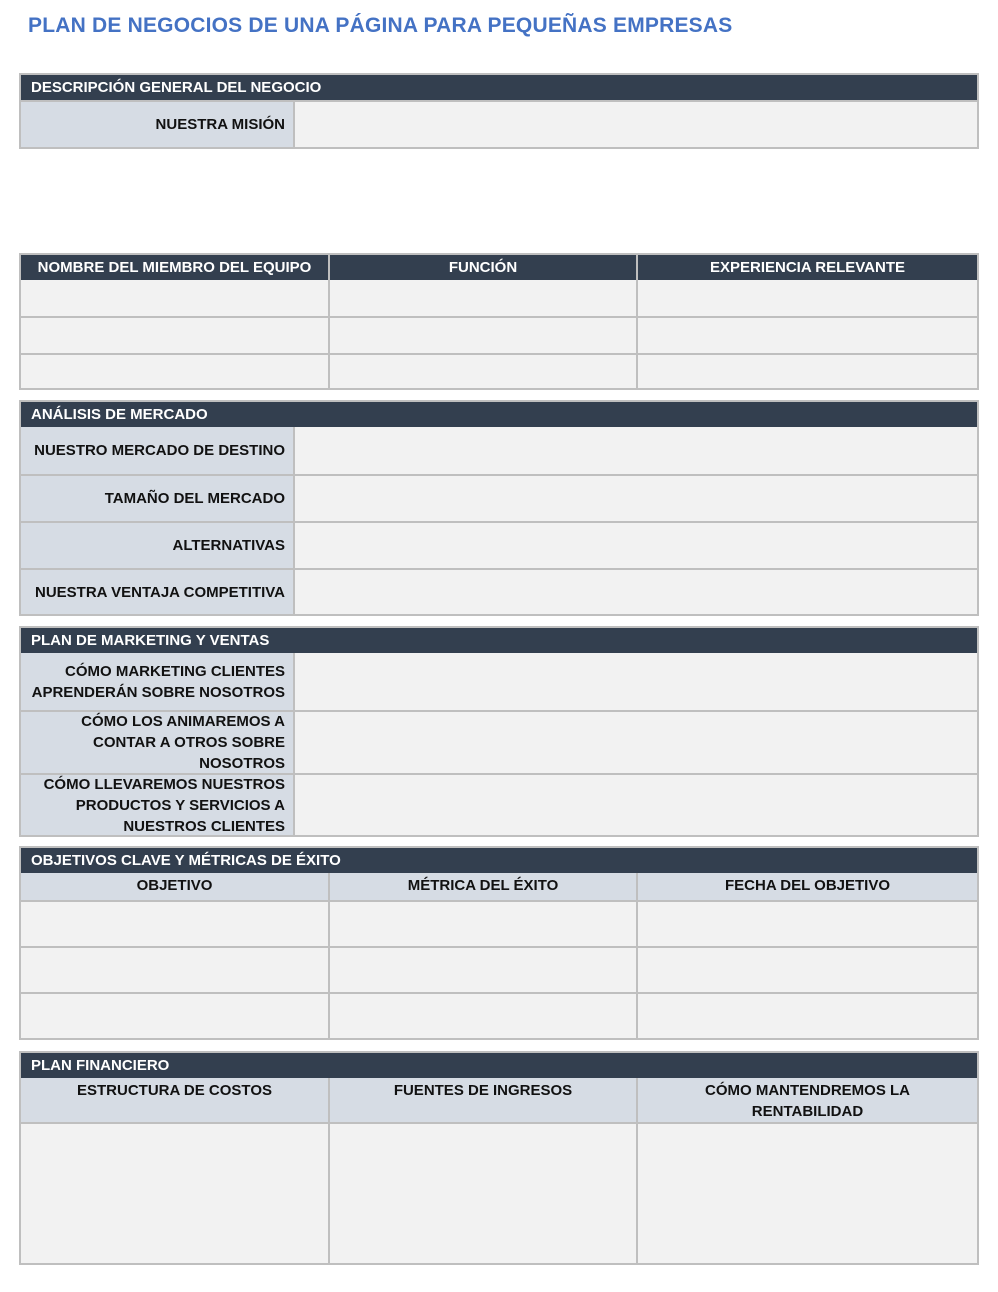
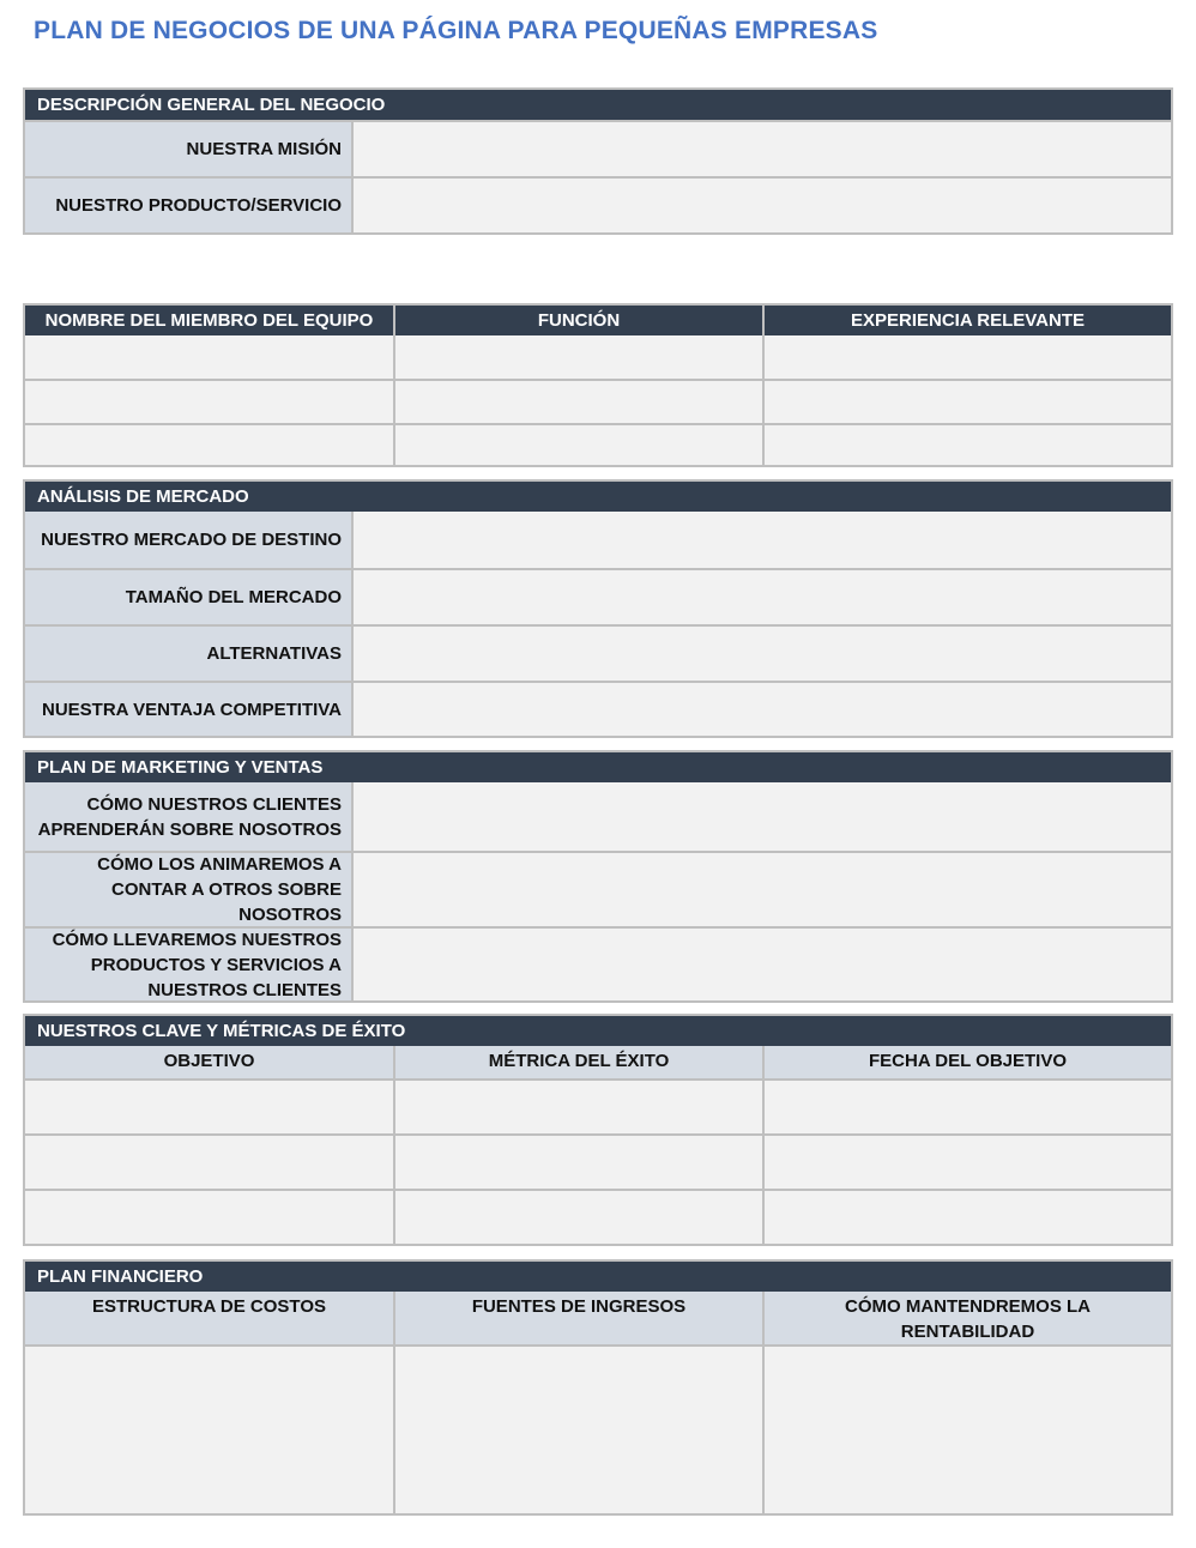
  PLAN DE NEGOCIOS DE UNA PÁGINA PARA PEQUEÑAS EMPRESAS
  DESCRIPCIÓN GENERAL DEL NEGOCIO
  NUESTRA MISIÓN
+ NUESTRO PRODUCTO/SERVICIO
  NOMBRE DEL MIEMBRO DEL EQUIPO
  FUNCIÓN
  EXPERIENCIA RELEVANTE
  ANÁLISIS DE MERCADO
  NUESTRO MERCADO DE DESTINO
  TAMAÑO DEL MERCADO
  ALTERNATIVAS
  NUESTRA VENTAJA COMPETITIVA
  PLAN DE MARKETING Y VENTAS
- CÓMO MARKETING CLIENTES APRENDERÁN SOBRE NOSOTROS
+ CÓMO NUESTROS CLIENTES APRENDERÁN SOBRE NOSOTROS
  CÓMO LOS ANIMAREMOS A CONTAR A OTROS SOBRE NOSOTROS
  CÓMO LLEVAREMOS NUESTROS PRODUCTOS Y SERVICIOS A NUESTROS CLIENTES
- OBJETIVOS CLAVE Y MÉTRICAS DE ÉXITO
+ NUESTROS CLAVE Y MÉTRICAS DE ÉXITO
  OBJETIVO
  MÉTRICA DEL ÉXITO
  FECHA DEL OBJETIVO
  PLAN FINANCIERO
  ESTRUCTURA DE COSTOS
  FUENTES DE INGRESOS
  CÓMO MANTENDREMOS LA RENTABILIDAD
